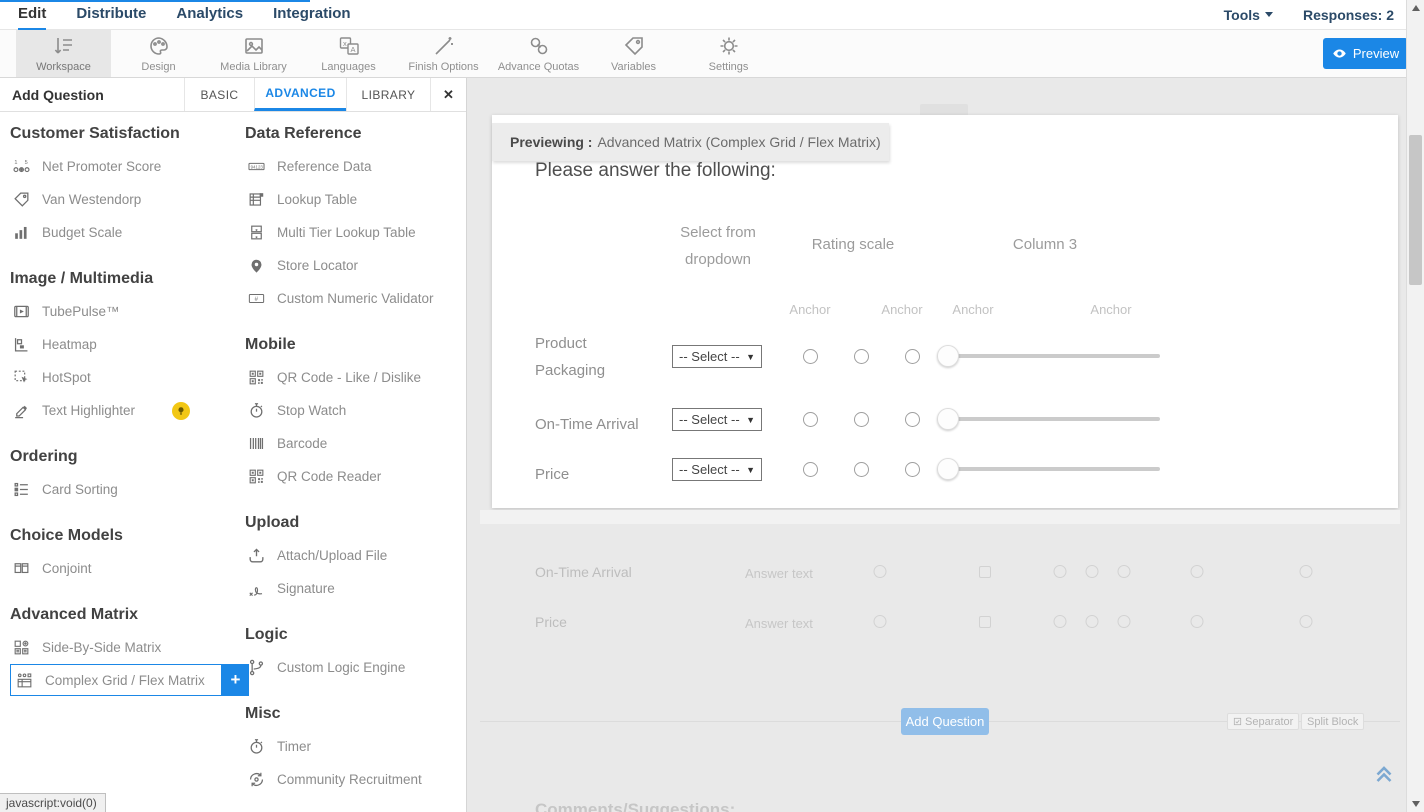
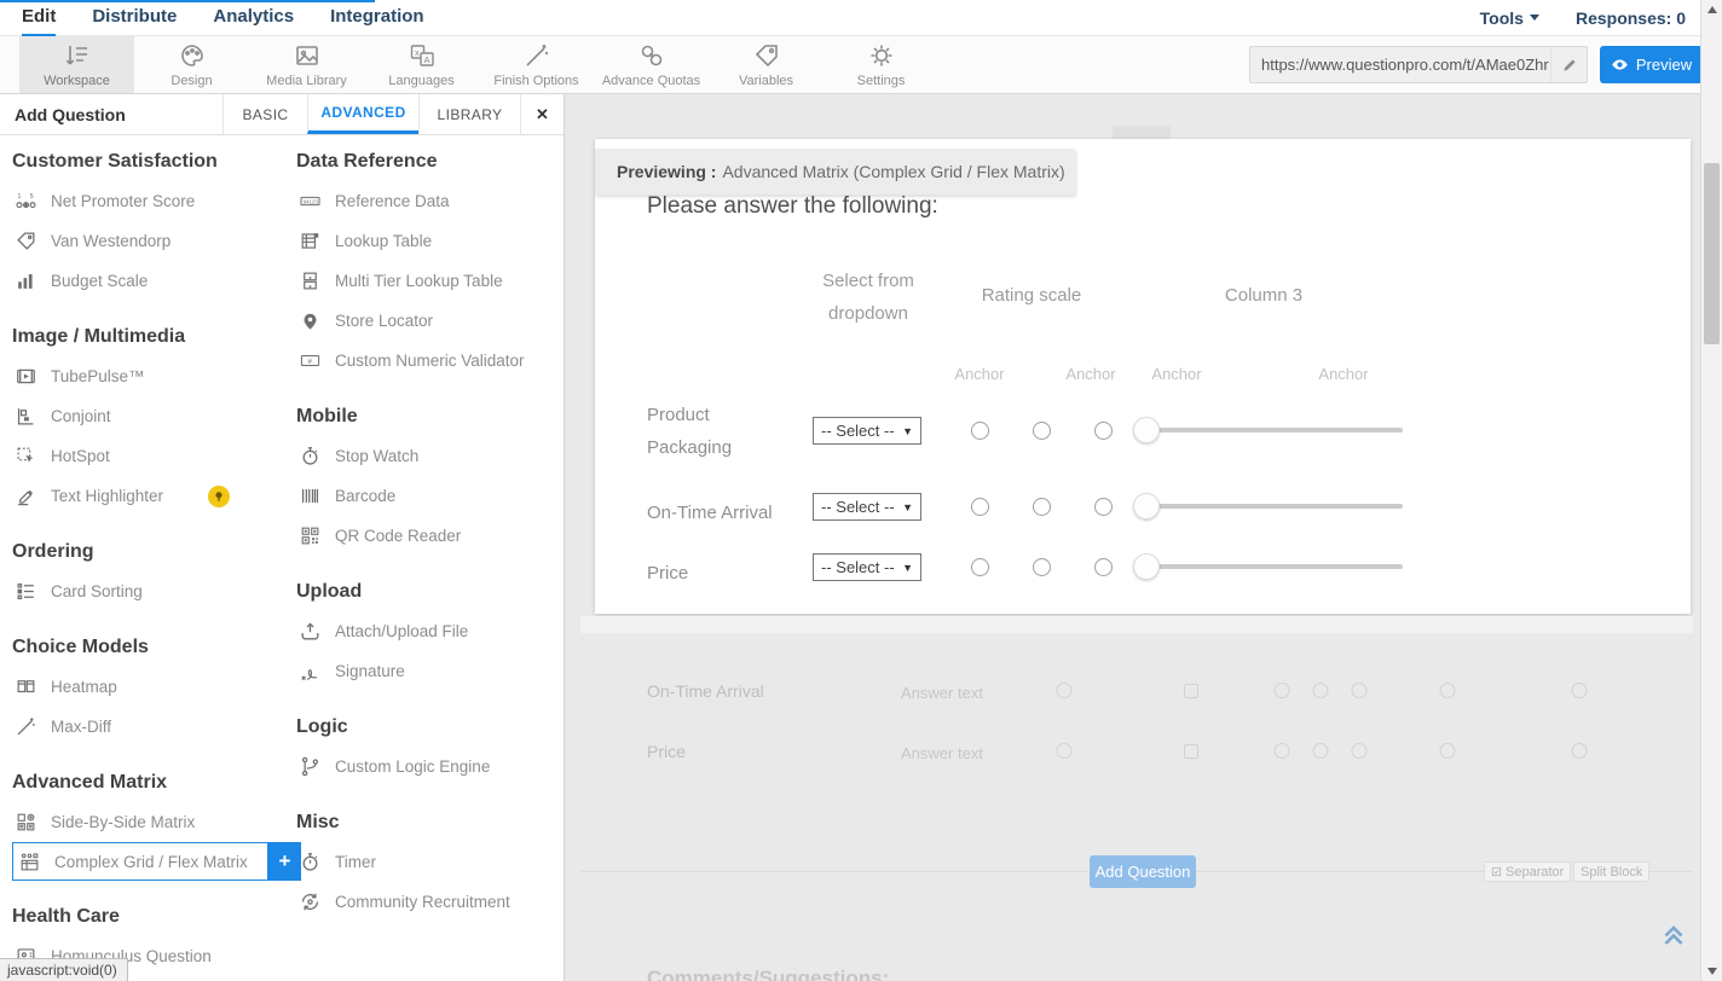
  Edit
  Distribute
  Analytics
  Integration
  Tools
- Responses: 2
+ Responses: 0
  Workspace
  Design
  Media Library
  Languages
  Finish Options
  Advance Quotas
  Variables
  Settings
+ https://www.questionpro.com/t/AMae0Zhr
  Preview
  Add Question
  BASIC
  ADVANCED
  LIBRARY
  ✕
  Customer Satisfaction
  Net Promoter Score
  Van Westendorp
  Budget Scale
  Image / Multimedia
  TubePulse™
- Heatmap
+ Conjoint
  HotSpot
  Text Highlighter
  Ordering
  Card Sorting
  Choice Models
- Conjoint
+ Heatmap
+ Max-Diff
  Advanced Matrix
  Side-By-Side Matrix
  Complex Grid / Flex Matrix
  +
+ Health Care
+ Homunculus Question
  Data Reference
  Reference Data
  Lookup Table
  Multi Tier Lookup Table
  Store Locator
  Custom Numeric Validator
  Mobile
- QR Code - Like / Dislike
  Stop Watch
  Barcode
  QR Code Reader
  Upload
  Attach/Upload File
  Signature
  Logic
  Custom Logic Engine
  Misc
  Timer
  Community Recruitment
  Previewing :
  Advanced Matrix (Complex Grid / Flex Matrix)
  Please answer the following:
  Select from dropdown
  Rating scale
  Column 3
  Anchor
  Anchor
  Anchor
  Anchor
  Product Packaging
  -- Select --
  ▼
  On-Time Arrival
  -- Select --
  ▼
  Price
  -- Select --
  ▼
  On-Time Arrival
  Answer text
  Price
  Answer text
  Add Question
  Separator
  Split Block
  Comments/Suggestions:
  javascript:void(0)
